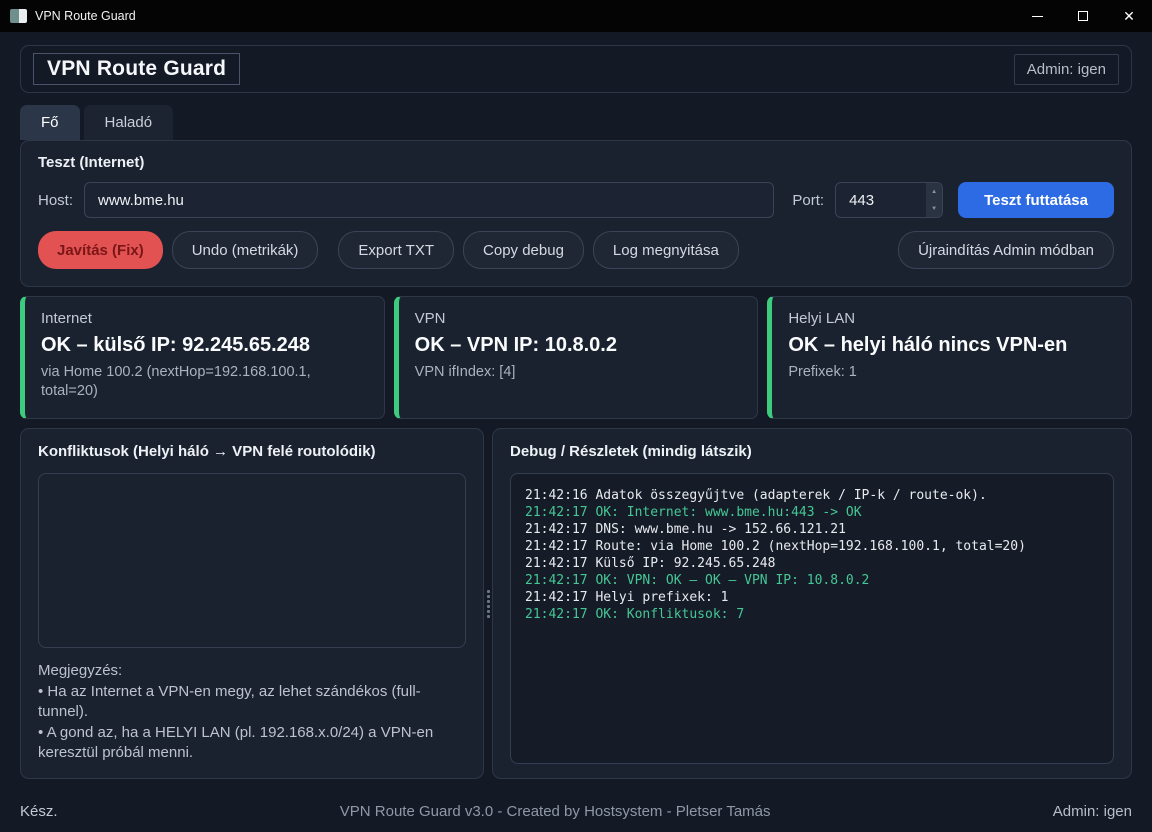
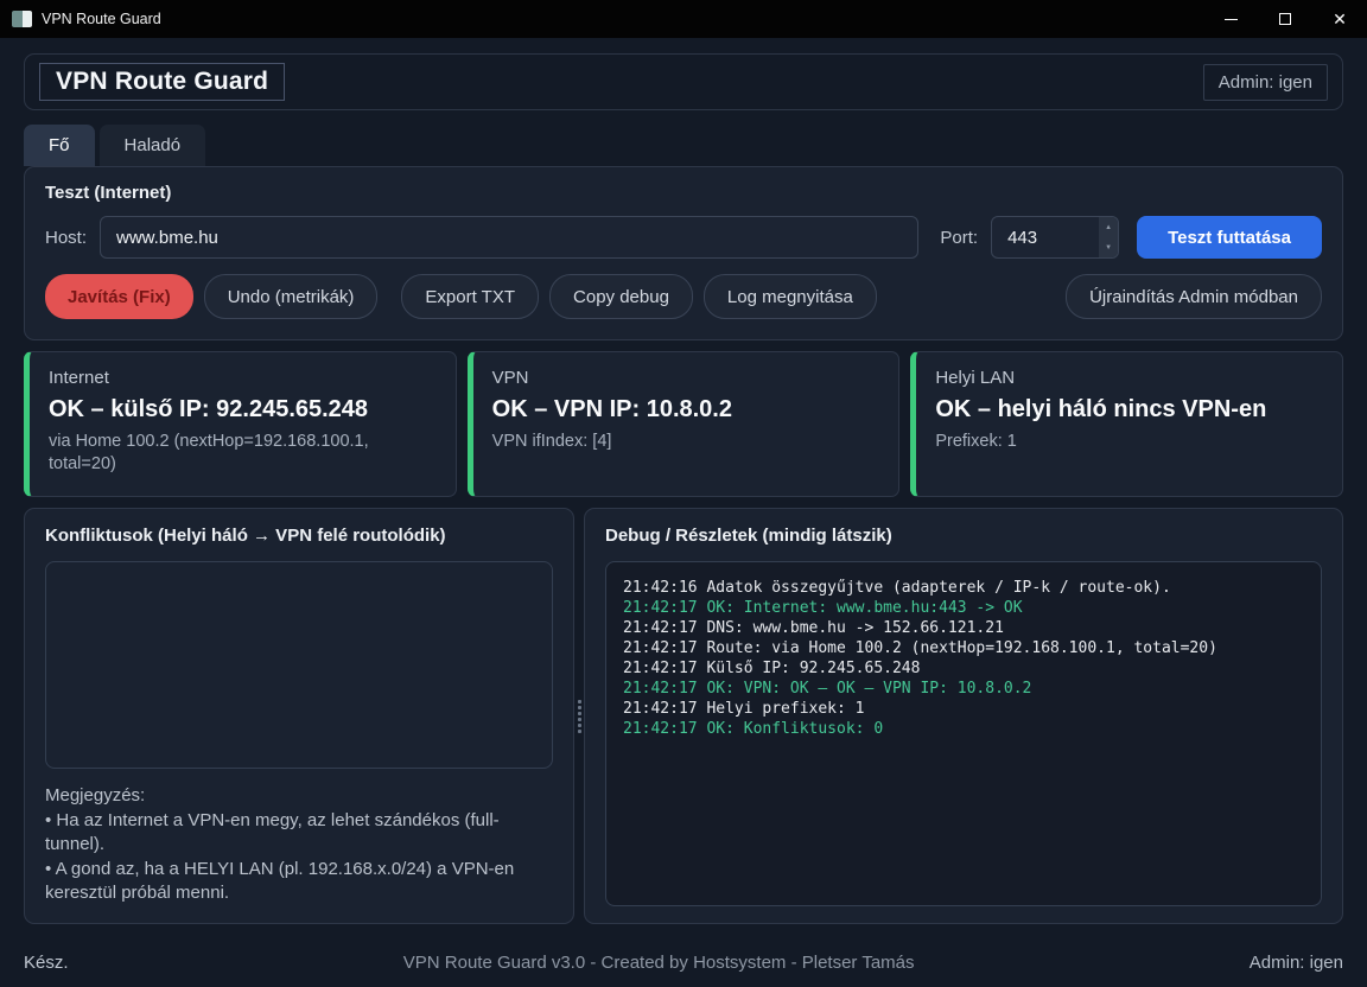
  VPN Route Guard
  ✕
  VPN Route Guard
  Admin: igen
  Fő
  Haladó
  Teszt (Internet)
  Host:
  www.bme.hu
  Port:
  443
  Teszt futtatása
  Javítás (Fix)
  Undo (metrikák)
  Export TXT
  Copy debug
  Log megnyitása
  Újraindítás Admin módban
  Internet
  OK – külső IP: 92.245.65.248
  via Home 100.2 (nextHop=192.168.100.1, total=20)
  VPN
  OK – VPN IP: 10.8.0.2
  VPN ifIndex: [4]
  Helyi LAN
  OK – helyi háló nincs VPN-en
  Prefixek: 1
  Konfliktusok (Helyi háló → VPN felé routolódik)
  Megjegyzés:
  • Ha az Internet a VPN-en megy, az lehet szándékos (full-tunnel).
  • A gond az, ha a HELYI LAN (pl. 192.168.x.0/24) a VPN-en keresztül próbál menni.
  Debug / Részletek (mindig látszik)
  21:42:16 Adatok összegyűjtve (adapterek / IP-k / route-ok).
  21:42:17 OK: Internet: www.bme.hu:443 -> OK
  21:42:17 DNS: www.bme.hu -> 152.66.121.21
  21:42:17 Route: via Home 100.2 (nextHop=192.168.100.1, total=20)
  21:42:17 Külső IP: 92.245.65.248
  21:42:17 OK: VPN: OK – OK – VPN IP: 10.8.0.2
  21:42:17 Helyi prefixek: 1
- 21:42:17 OK: Konfliktusok: 7
+ 21:42:17 OK: Konfliktusok: 0
  Kész.
  VPN Route Guard v3.0 - Created by Hostsystem - Pletser Tamás
  Admin: igen
